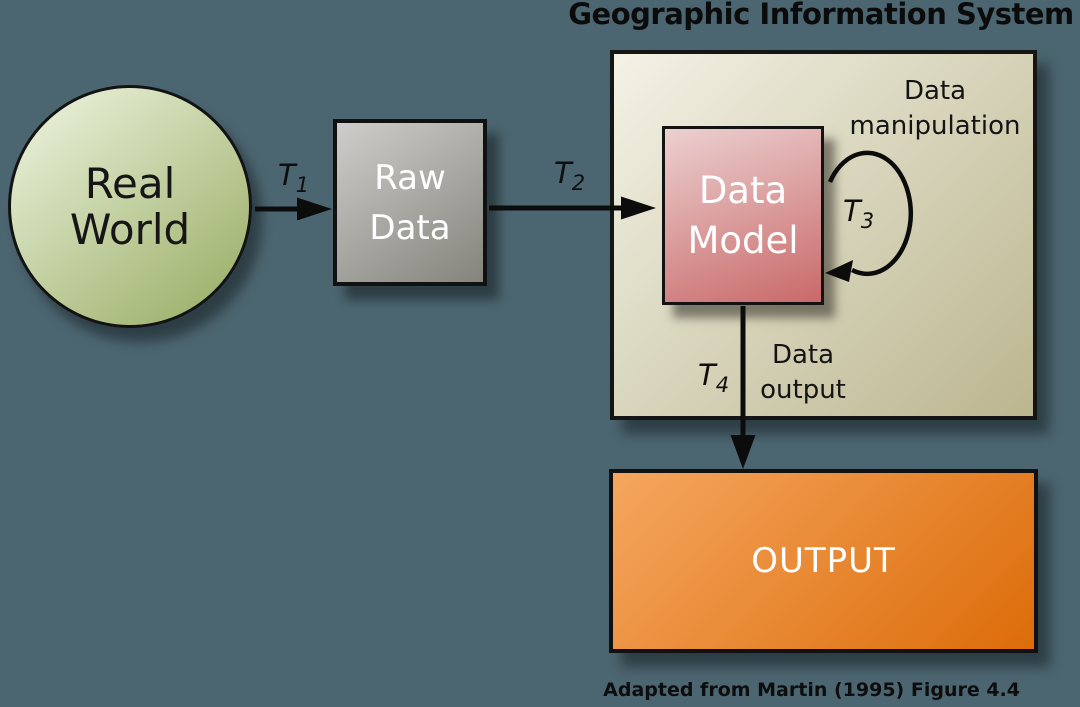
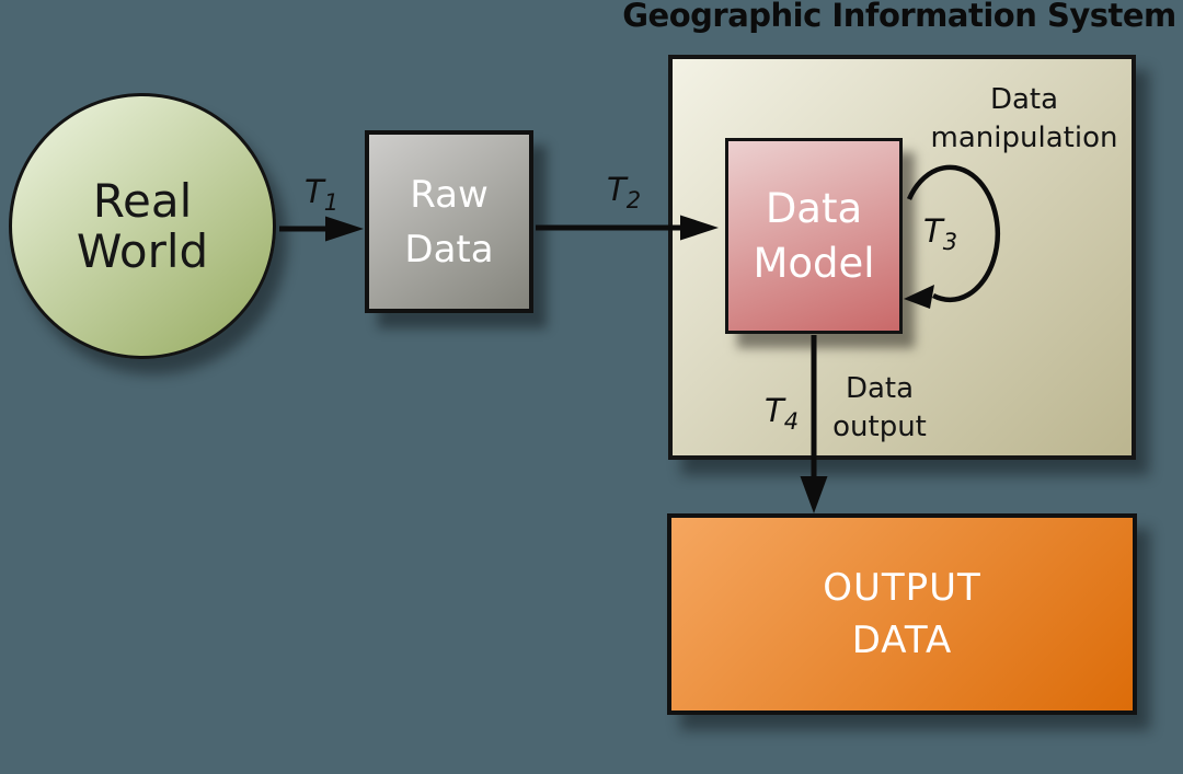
  Geographic Information System
  Real
  World
  Raw
  Data
  Data
  Model
  OUTPUT
+ DATA
  Data
  manipulation
  Data
  output
  T1
  T2
  T3
  T4
- Adapted from Martin (1995) Figure 4.4
